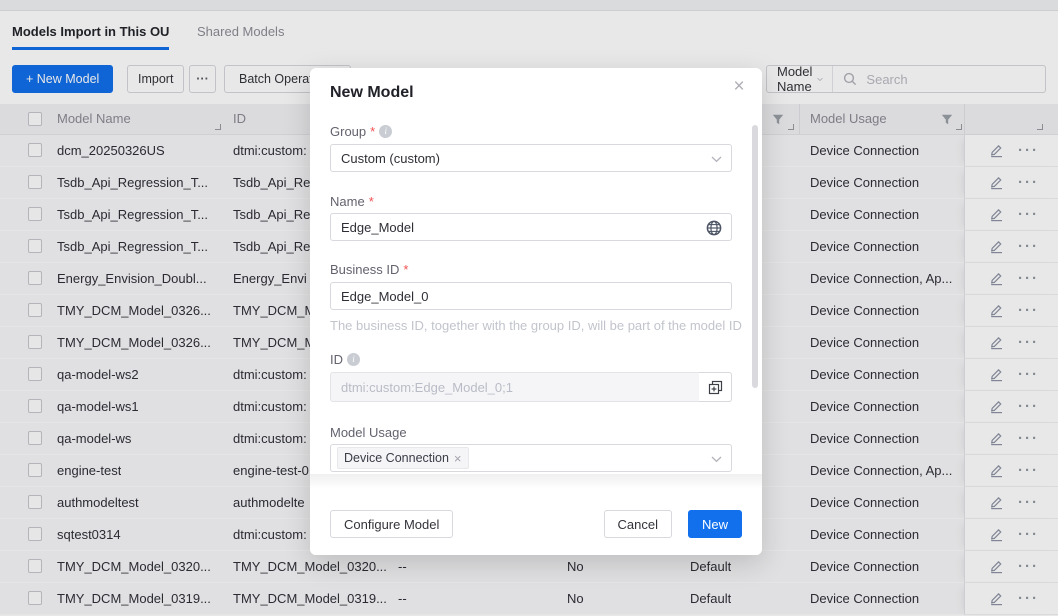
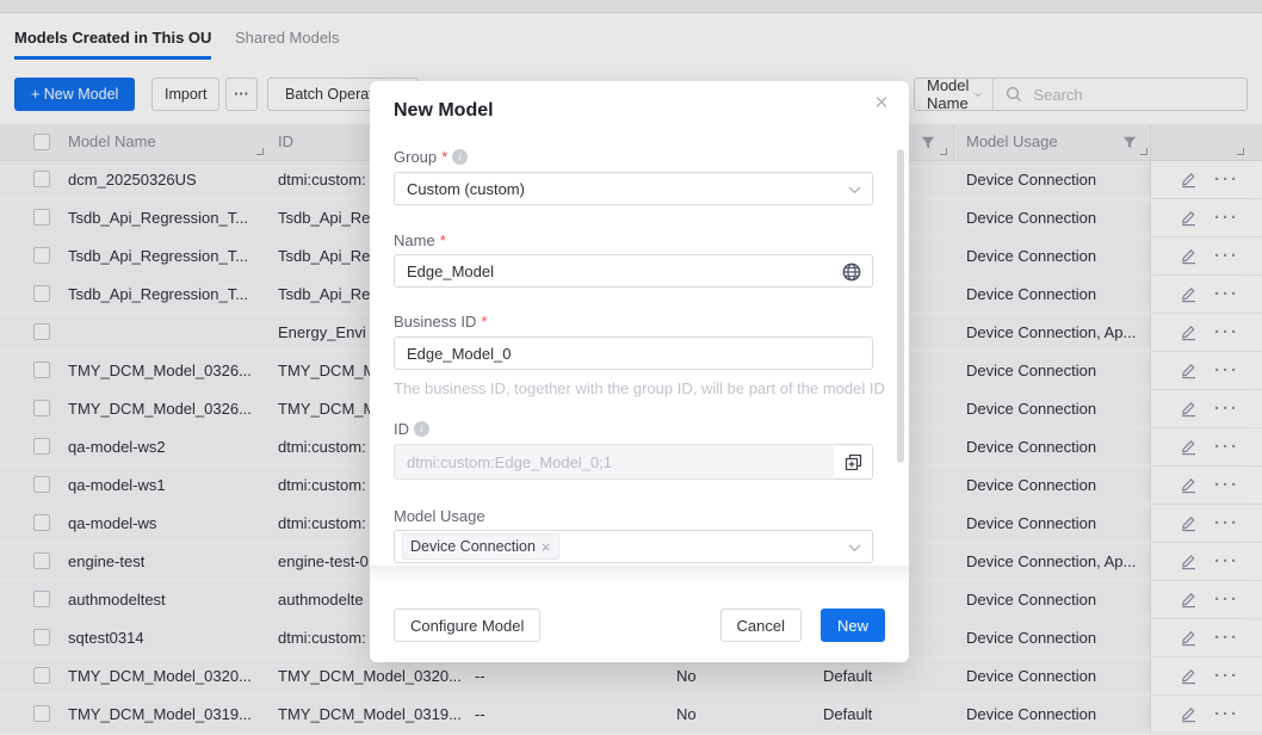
- Models Import in This OU
+ Models Created in This OU
  Shared Models
  + New Model
  Import
  ···
  Model Name
  Search
  Model Name
  ID
  Model Usage
  dcm_20250326US
  dtmi:custom:
  Device Connection
  ···
  Tsdb_Api_Regression_T...
  Tsdb_Api_Re
  Device Connection
  ···
  Tsdb_Api_Regression_T...
  Tsdb_Api_Re
  Device Connection
  ···
  Tsdb_Api_Regression_T...
  Tsdb_Api_Re
  Device Connection
  ···
- Energy_Envision_Doubl...
  Energy_Envi
  Device Connection, Ap...
  ···
  TMY_DCM_Model_0326...
  TMY_DCM_
  Device Connection
  ···
  TMY_DCM_Model_0326...
  TMY_DCM_
  Device Connection
  ···
  qa-model-ws2
  dtmi:custom:
  Device Connection
  ···
  qa-model-ws1
  dtmi:custom:
  Device Connection
  ···
  qa-model-ws
  dtmi:custom:
  Device Connection
  ···
  engine-test
  engine-test-0
  Device Connection, Ap...
  ···
  authmodeltest
  authmodelte
  Device Connection
  ···
  sqtest0314
  dtmi:custom:
  Device Connection
  ···
  TMY_DCM_Model_0320...
  TMY_DCM_Model_0320...
  --
  No
  Default
  Device Connection
  ···
  TMY_DCM_Model_0319...
  TMY_DCM_Model_0319...
  --
  No
  Default
  Device Connection
  ···
  New Model
  ×
  Group
  *
  i
  Custom (custom)
  Name
  *
  Edge_Model
  Business ID
  *
  Edge_Model_0
  The business ID, together with the group ID, will be part of the model ID
  ID
  i
  dtmi:custom:Edge_Model_0;1
  Model Usage
  Device Connection
  ×
  Configure Model
  Cancel
  New
